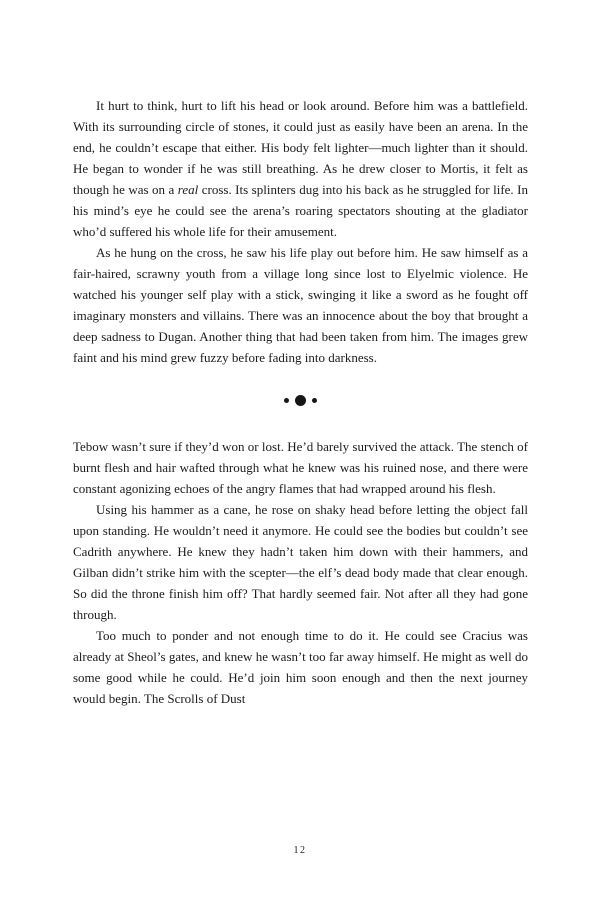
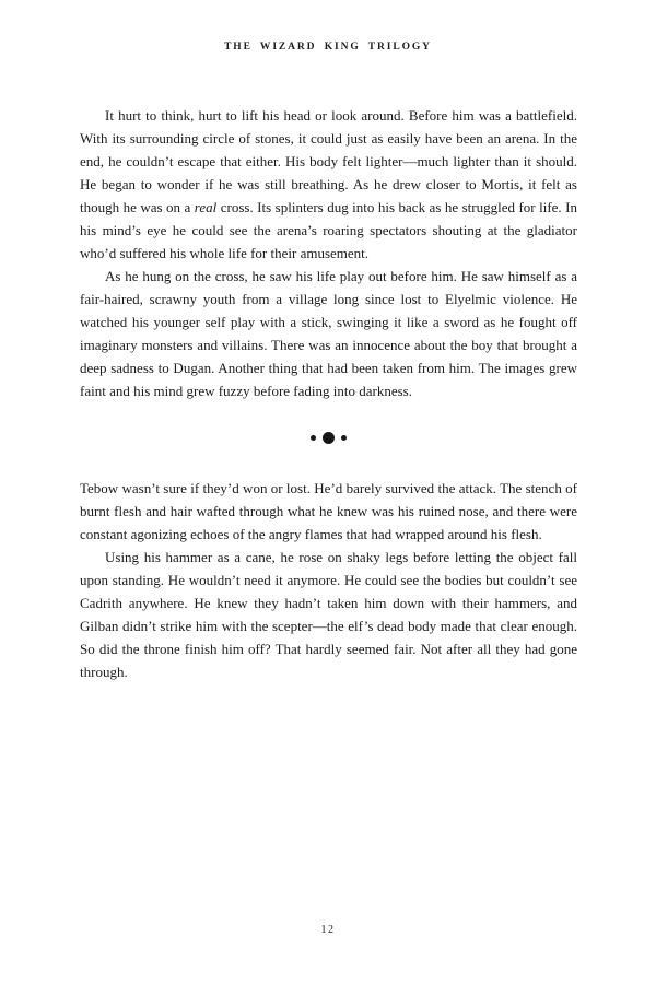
+ THE WIZARD KING TRILOGY
  It hurt to think, hurt to lift his head or look around. Before him was a battlefield. With its surrounding circle of stones, it could just as easily have been an arena. In the end, he couldn’t escape that either. His body felt lighter—much lighter than it should. He began to wonder if he was still breathing. As he drew closer to Mortis, it felt as though he was on a real cross. Its splinters dug into his back as he struggled for life. In his mind’s eye he could see the arena’s roaring spectators shouting at the gladiator who’d suffered his whole life for their amusement.
  As he hung on the cross, he saw his life play out before him. He saw himself as a fair-haired, scrawny youth from a village long since lost to Elyelmic violence. He watched his younger self play with a stick, swinging it like a sword as he fought off imaginary monsters and villains. There was an innocence about the boy that brought a deep sadness to Dugan. Another thing that had been taken from him. The images grew faint and his mind grew fuzzy before fading into darkness.
  Tebow wasn’t sure if they’d won or lost. He’d barely survived the attack. The stench of burnt flesh and hair wafted through what he knew was his ruined nose, and there were constant agonizing echoes of the angry flames that had wrapped around his flesh.
- Using his hammer as a cane, he rose on shaky head before letting the object fall upon standing. He wouldn’t need it anymore. He could see the bodies but couldn’t see Cadrith anywhere. He knew they hadn’t taken him down with their hammers, and Gilban didn’t strike him with the scepter—the elf’s dead body made that clear enough. So did the throne finish him off? That hardly seemed fair. Not after all they had gone through.
+ Using his hammer as a cane, he rose on shaky legs before letting the object fall upon standing. He wouldn’t need it anymore. He could see the bodies but couldn’t see Cadrith anywhere. He knew they hadn’t taken him down with their hammers, and Gilban didn’t strike him with the scepter—the elf’s dead body made that clear enough. So did the throne finish him off? That hardly seemed fair. Not after all they had gone through.
- Too much to ponder and not enough time to do it. He could see Cracius was already at Sheol’s gates, and knew he wasn’t too far away himself. He might as well do some good while he could. He’d join him soon enough and then the next journey would begin. The Scrolls of Dust
  12
